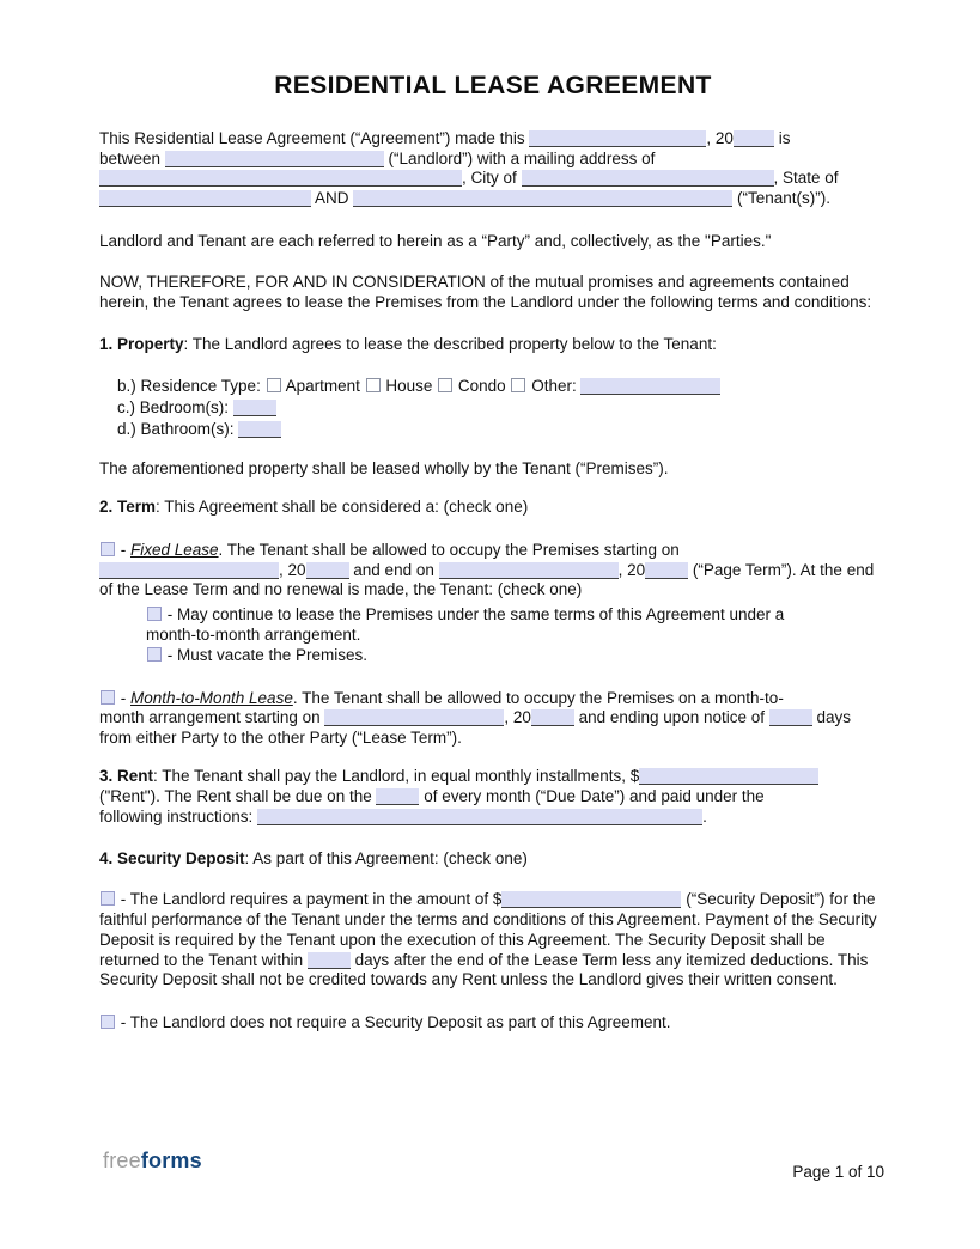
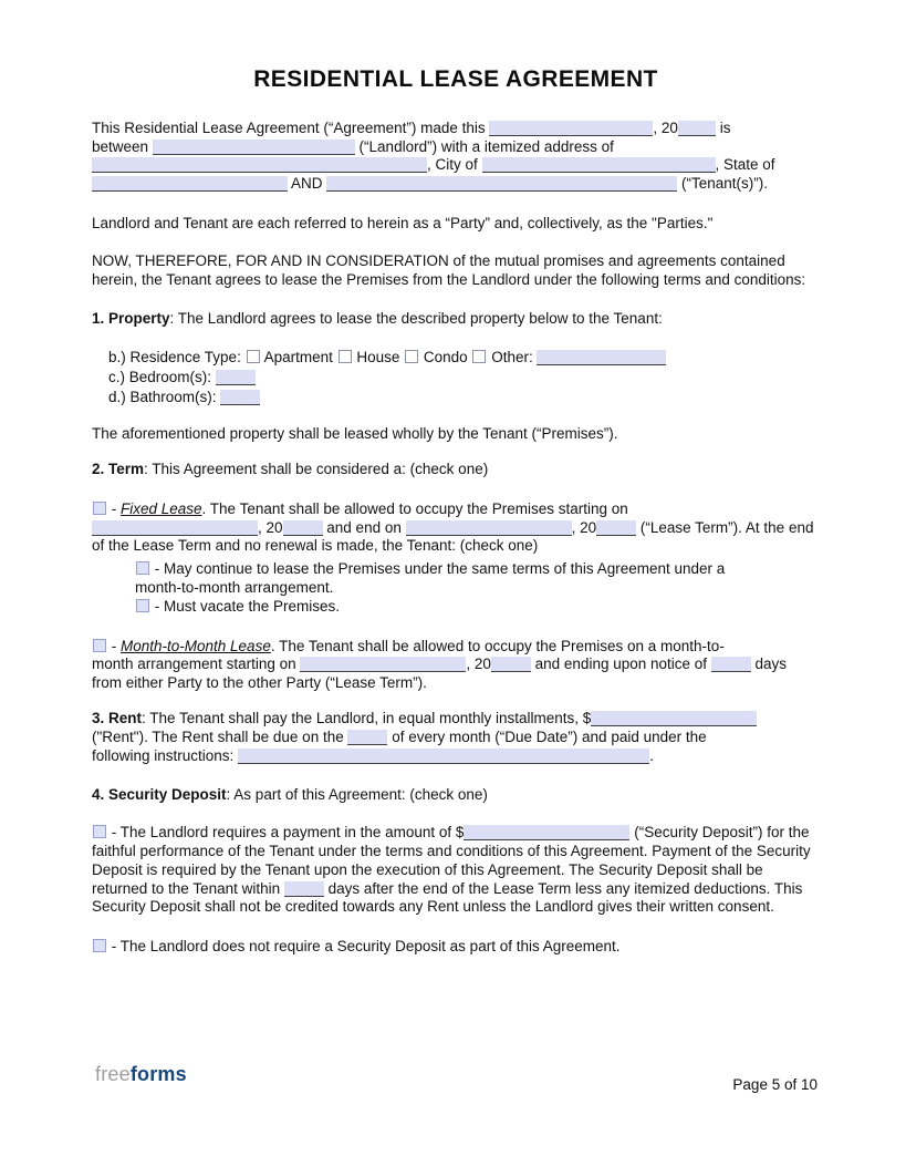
  RESIDENTIAL LEASE AGREEMENT
  This Residential Lease Agreement (“Agreement”) made this , 20 is
- between (“Landlord”) with a mailing address of
+ between (“Landlord”) with a itemized address of
  , City of , State of
  AND (“Tenant(s)”).
  Landlord and Tenant are each referred to herein as a “Party” and, collectively, as the "Parties."
  NOW, THEREFORE, FOR AND IN CONSIDERATION of the mutual promises and agreements contained herein, the Tenant agrees to lease the Premises from the Landlord under the following terms and conditions:
  1. Property: The Landlord agrees to lease the described property below to the Tenant:
  b.) Residence Type: Apartment House Condo Other:
  c.) Bedroom(s):
  d.) Bathroom(s):
  The aforementioned property shall be leased wholly by the Tenant (“Premises”).
  2. Term: This Agreement shall be considered a: (check one)
  - Fixed Lease. The Tenant shall be allowed to occupy the Premises starting on
- , 20 and end on , 20 (“Page Term”). At the end
+ , 20 and end on , 20 (“Lease Term”). At the end
  of the Lease Term and no renewal is made, the Tenant: (check one)
  - May continue to lease the Premises under the same terms of this Agreement under a
  month-to-month arrangement.
  - Must vacate the Premises.
  - Month-to-Month Lease. The Tenant shall be allowed to occupy the Premises on a month-to-
  month arrangement starting on , 20 and ending upon notice of days
  from either Party to the other Party (“Lease Term”).
  3. Rent: The Tenant shall pay the Landlord, in equal monthly installments, $
  ("Rent"). The Rent shall be due on the of every month (“Due Date”) and paid under the
  following instructions: .
  4. Security Deposit: As part of this Agreement: (check one)
  - The Landlord requires a payment in the amount of $ (“Security Deposit”) for the faithful performance of the Tenant under the terms and conditions of this Agreement. Payment of the Security Deposit is required by the Tenant upon the execution of this Agreement. The Security Deposit shall be returned to the Tenant within days after the end of the Lease Term less any itemized deductions. This Security Deposit shall not be credited towards any Rent unless the Landlord gives their written consent.
  - The Landlord does not require a Security Deposit as part of this Agreement.
  freeforms
- Page 1 of 10
+ Page 5 of 10
